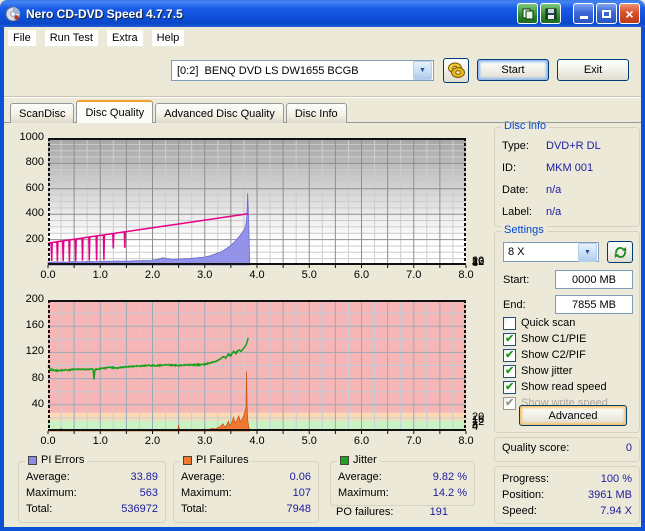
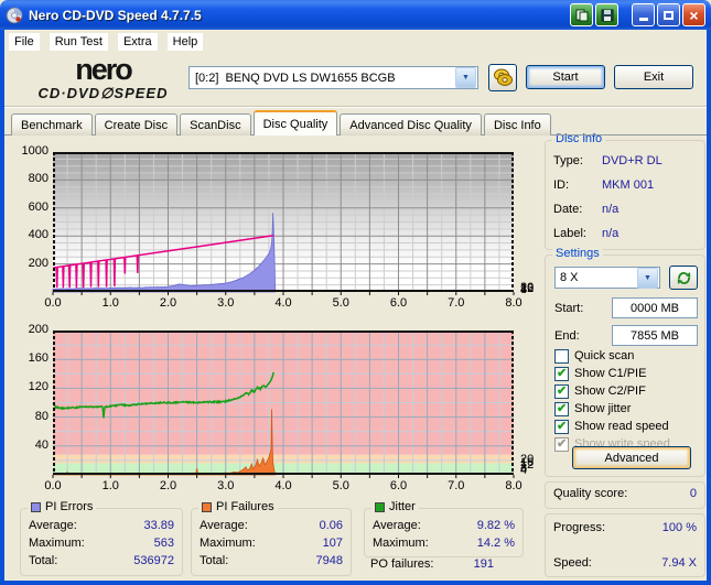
  Nero CD-DVD Speed 4.7.7.5
  ×
  File
  Run Test
  Extra
  Help
+ nero
+ CD·DVD∅SPEED
  [0:2] BENQ DVD LS DW1655 BCGB
  Start
  Exit
+ Benchmark
+ Create Disc
  ScanDisc
  Disc Quality
  Advanced Disc Quality
  Disc Info
  1000
  800
  600
  400
  200
  20
  16
  12
  8
  4
  0.0
  1.0
  2.0
  3.0
  4.0
  5.0
  6.0
  7.0
  8.0
  200
  160
  120
  80
  40
  20
  16
  12
  8
  4
  0.0
  1.0
  2.0
  3.0
  4.0
  5.0
  6.0
  7.0
  8.0
  PI Errors
  Average:
  33.89
  Maximum:
  563
  Total:
  536972
  PI Failures
  Average:
  0.06
  Maximum:
  107
  Total:
  7948
  Jitter
  Average:
  9.82 %
  Maximum:
  14.2 %
  PO failures:
  191
  Disc info
  Type:
  DVD+R DL
  ID:
  MKM 001
  Date:
  n/a
  Label:
  n/a
  Settings
  8 X
  Start:
  0000 MB
  End:
  7855 MB
  Quick scan
  Show C1/PIE
  Show C2/PIF
  Show jitter
  Show read speed
  Show write speed
  Advanced
  Quality score:
  0
  Progress:
  100 %
- Position:
- 3961 MB
  Speed:
  7.94 X
